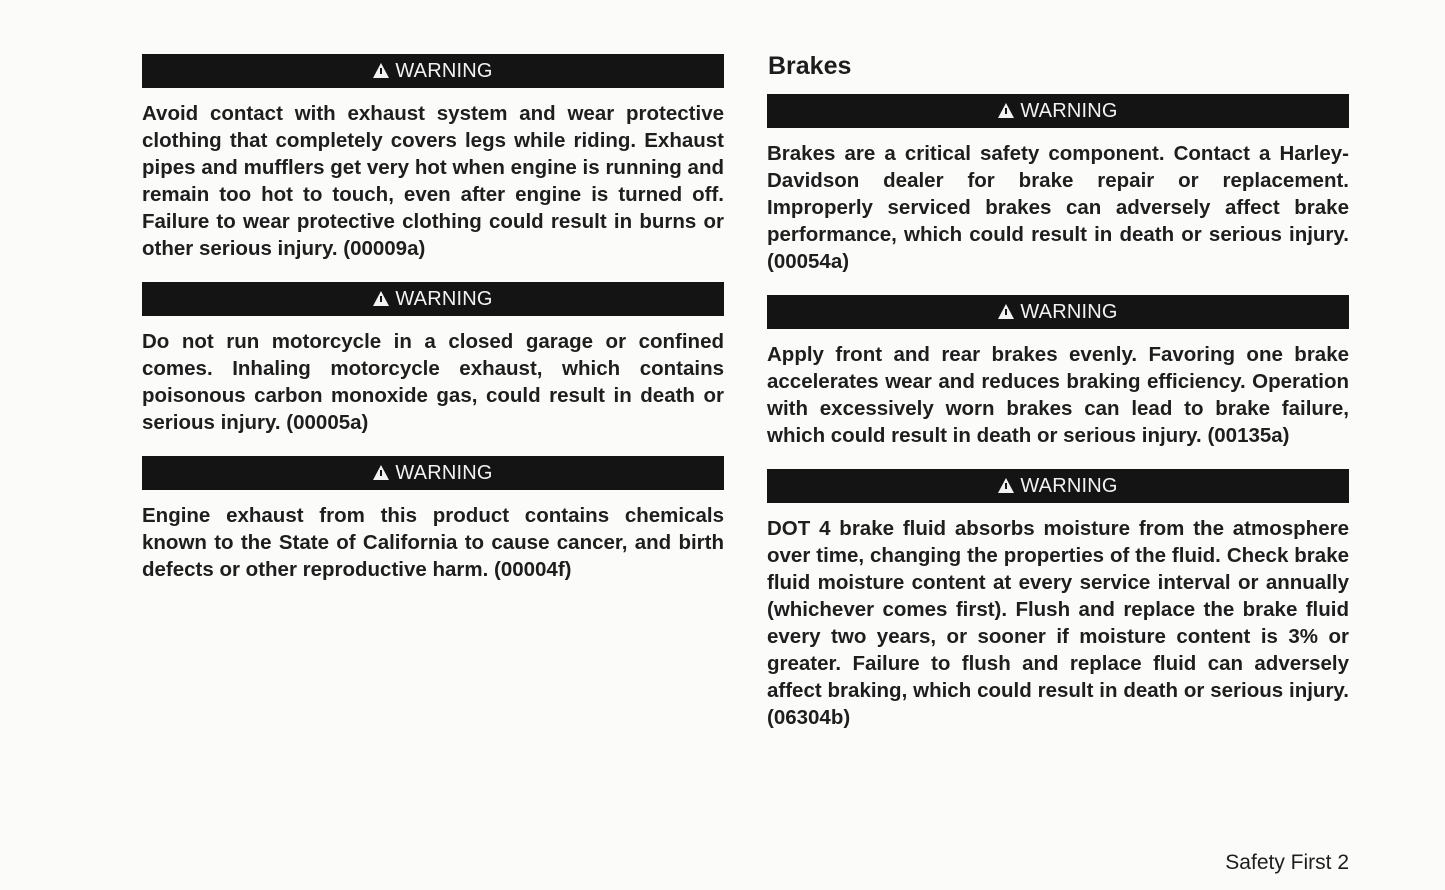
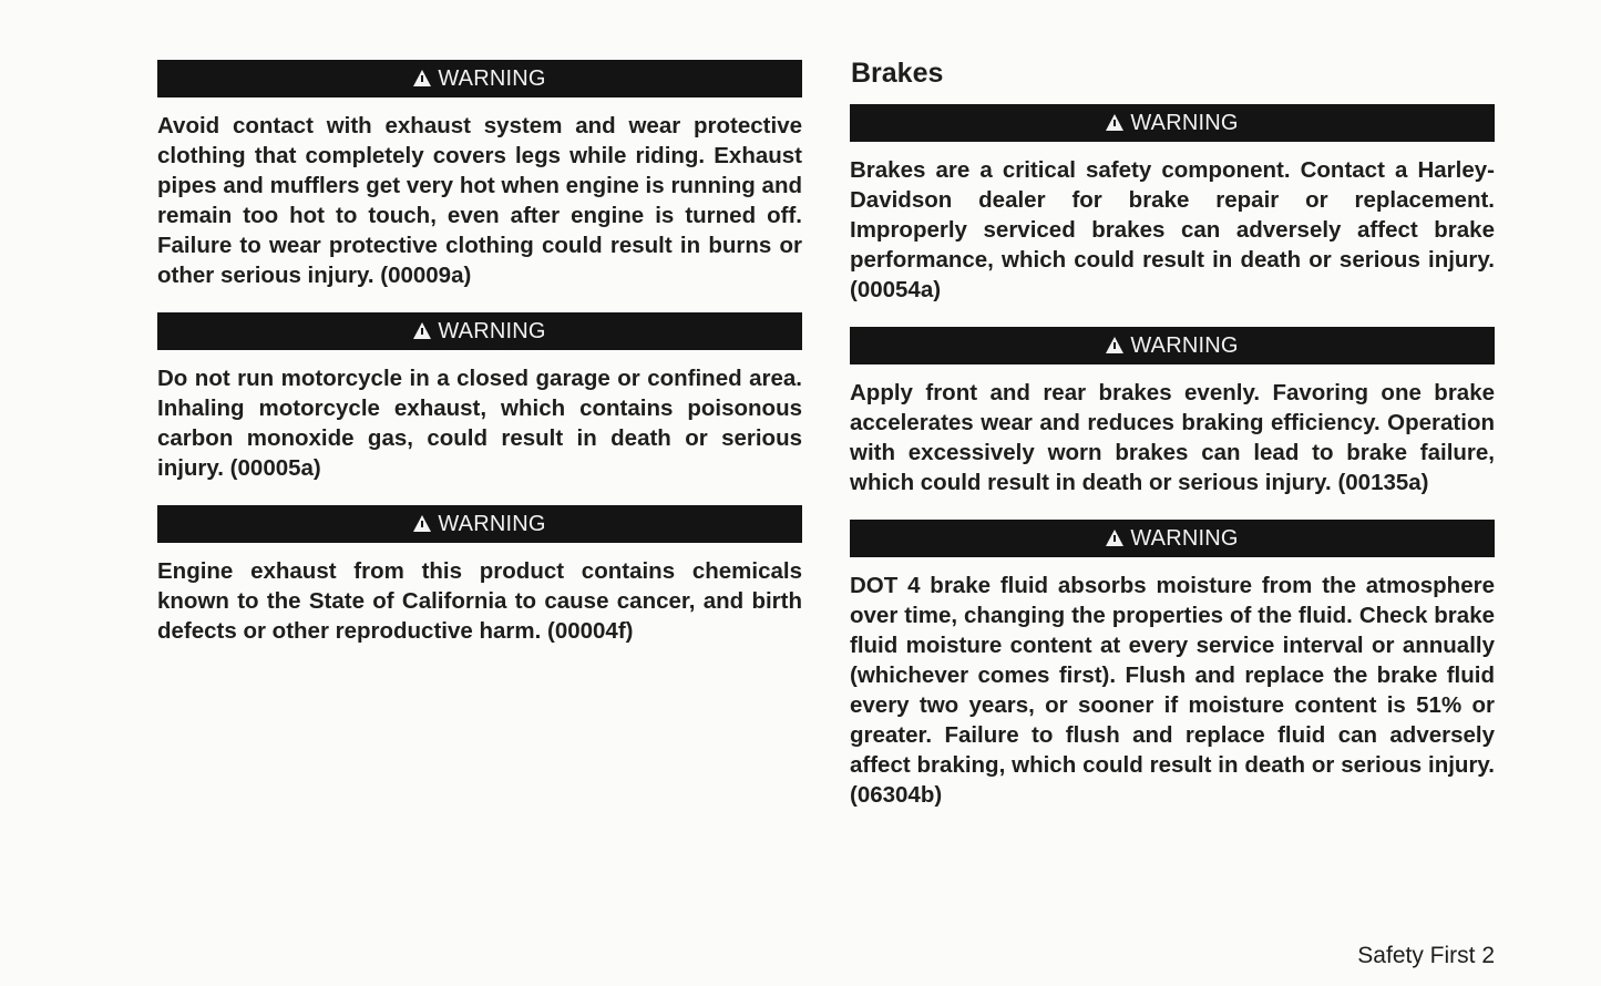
  WARNING
  Avoid contact with exhaust system and wear protective clothing that completely covers legs while riding. Exhaust pipes and mufflers get very hot when engine is running and remain too hot to touch, even after engine is turned off. Failure to wear protective clothing could result in burns or other serious injury. (00009a)
  WARNING
- Do not run motorcycle in a closed garage or confined comes. Inhaling motorcycle exhaust, which contains poisonous carbon monoxide gas, could result in death or serious injury. (00005a)
+ Do not run motorcycle in a closed garage or confined area. Inhaling motorcycle exhaust, which contains poisonous carbon monoxide gas, could result in death or serious injury. (00005a)
  WARNING
  Engine exhaust from this product contains chemicals known to the State of California to cause cancer, and birth defects or other reproductive harm. (00004f)
  Brakes
  WARNING
  Brakes are a critical safety component. Contact a Harley-Davidson dealer for brake repair or replacement. Improperly serviced brakes can adversely affect brake performance, which could result in death or serious injury. (00054a)
  WARNING
  Apply front and rear brakes evenly. Favoring one brake accelerates wear and reduces braking efficiency. Operation with excessively worn brakes can lead to brake failure, which could result in death or serious injury. (00135a)
  WARNING
- DOT 4 brake fluid absorbs moisture from the atmosphere over time, changing the properties of the fluid. Check brake fluid moisture content at every service interval or annually (whichever comes first). Flush and replace the brake fluid every two years, or sooner if moisture content is 3% or greater. Failure to flush and replace fluid can adversely affect braking, which could result in death or serious injury. (06304b)
+ DOT 4 brake fluid absorbs moisture from the atmosphere over time, changing the properties of the fluid. Check brake fluid moisture content at every service interval or annually (whichever comes first). Flush and replace the brake fluid every two years, or sooner if moisture content is 51% or greater. Failure to flush and replace fluid can adversely affect braking, which could result in death or serious injury. (06304b)
  Safety First 2
